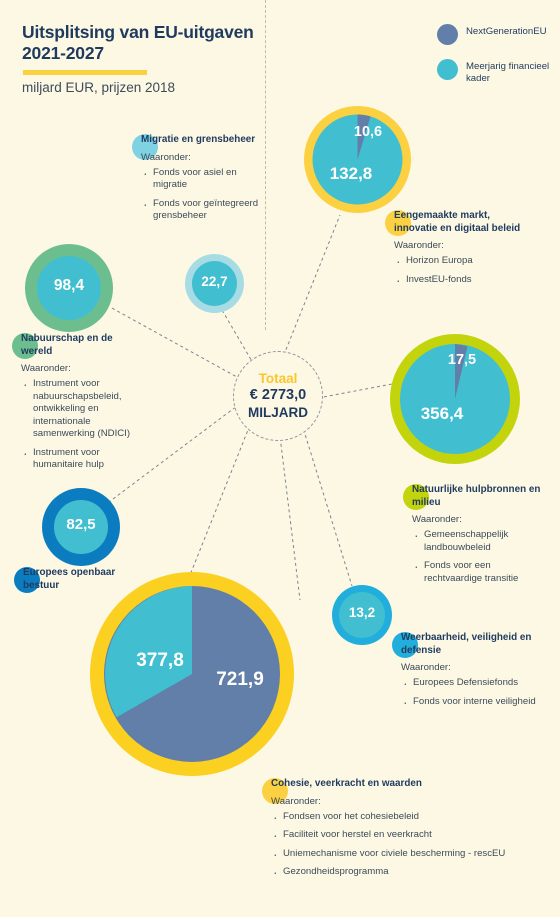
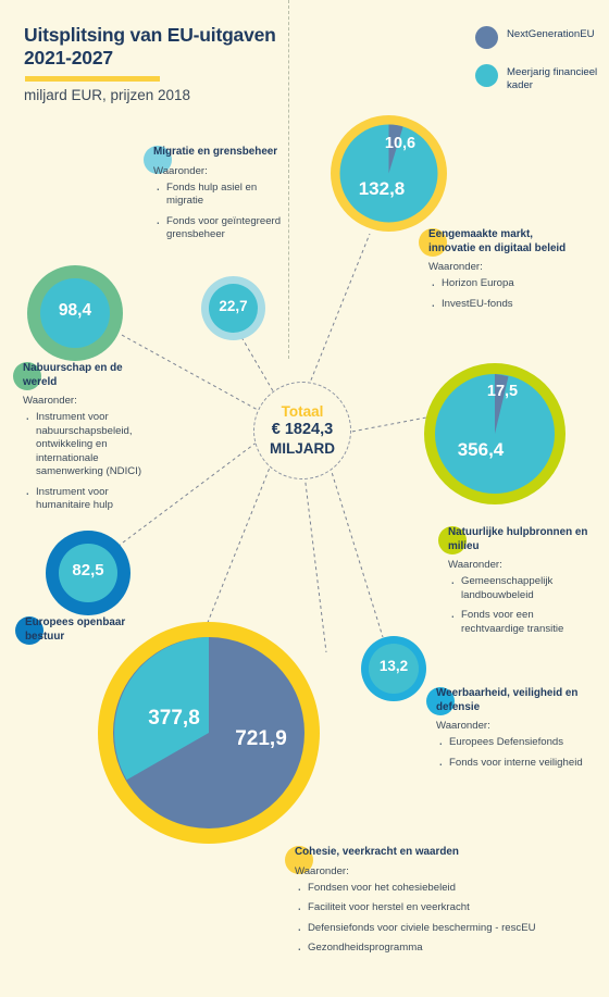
  Uitsplitsing van EU-uitgaven 2021-2027
  miljard EUR, prijzen 2018
  NextGenerationEU
  Meerjarig financieel kader
  Totaal
- € 2773,0
+ € 1824,3
  MILJARD
  10,6
  132,8
  22,7
  98,4
  17,5
  356,4
  82,5
  13,2
  377,8
  721,9
  Migratie en grensbeheer
  Waaronder:
- Fonds voor asiel en migratie
+ Fonds hulp asiel en migratie
  Fonds voor geïntegreerd grensbeheer
  Eengemaakte markt, innovatie en digitaal beleid
  Waaronder:
  Horizon Europa
  InvestEU-fonds
  Nabuurschap en de wereld
  Waaronder:
  Instrument voor nabuurschapsbeleid, ontwikkeling en internationale samenwerking (NDICI)
  Instrument voor humanitaire hulp
  Natuurlijke hulpbronnen en milieu
  Waaronder:
  Gemeenschappelijk landbouwbeleid
  Fonds voor een rechtvaardige transitie
  Europees openbaar bestuur
  Weerbaarheid, veiligheid en defensie
  Waaronder:
  Europees Defensiefonds
  Fonds voor interne veiligheid
  Cohesie, veerkracht en waarden
  Waaronder:
  Fondsen voor het cohesiebeleid
  Faciliteit voor herstel en veerkracht
- Uniemechanisme voor civiele bescherming - rescEU
+ Defensiefonds voor civiele bescherming - rescEU
  Gezondheidsprogramma
